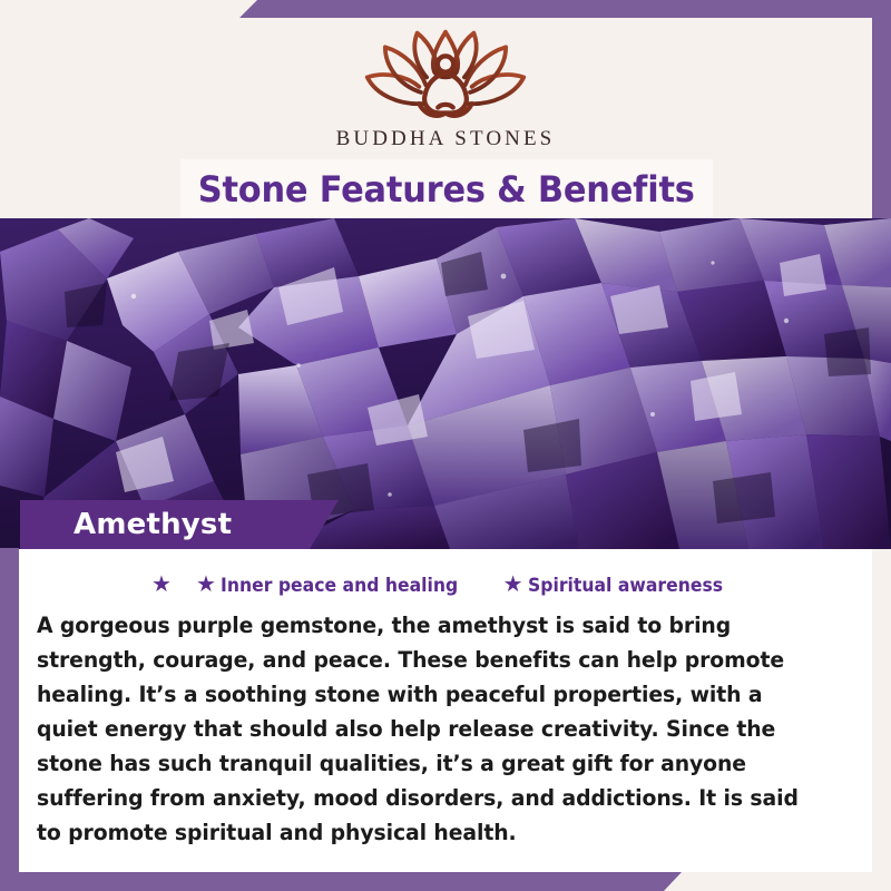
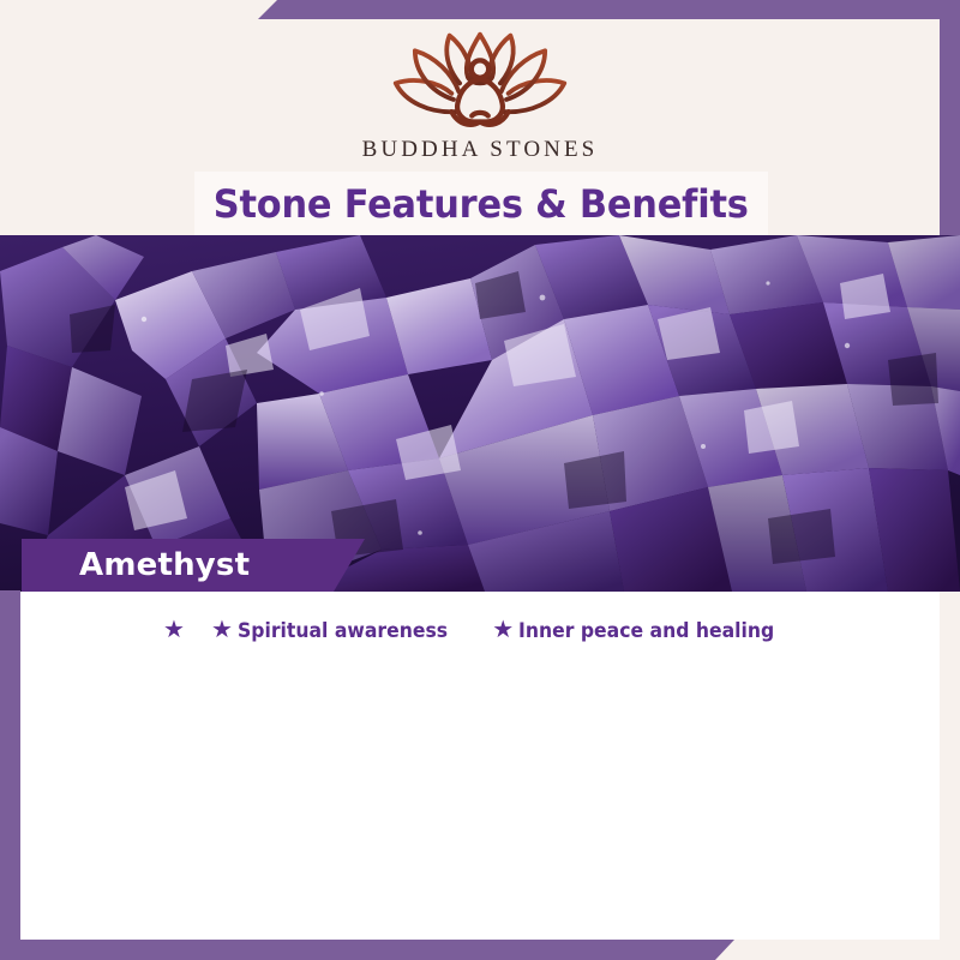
  BUDDHA STONES
  Stone Features & Benefits
  Amethyst
  ★
  ★
- Inner peace and healing
+ Spiritual awareness
  ★
- Spiritual awareness
+ Inner peace and healing
- A gorgeous purple gemstone, the amethyst is said to bring strength, courage, and peace. These benefits can help promote healing. It’s a soothing stone with peaceful properties, with a quiet energy that should also help release creativity. Since the stone has such tranquil qualities, it’s a great gift for anyone suffering from anxiety, mood disorders, and addictions. It is said to promote spiritual and physical health.
